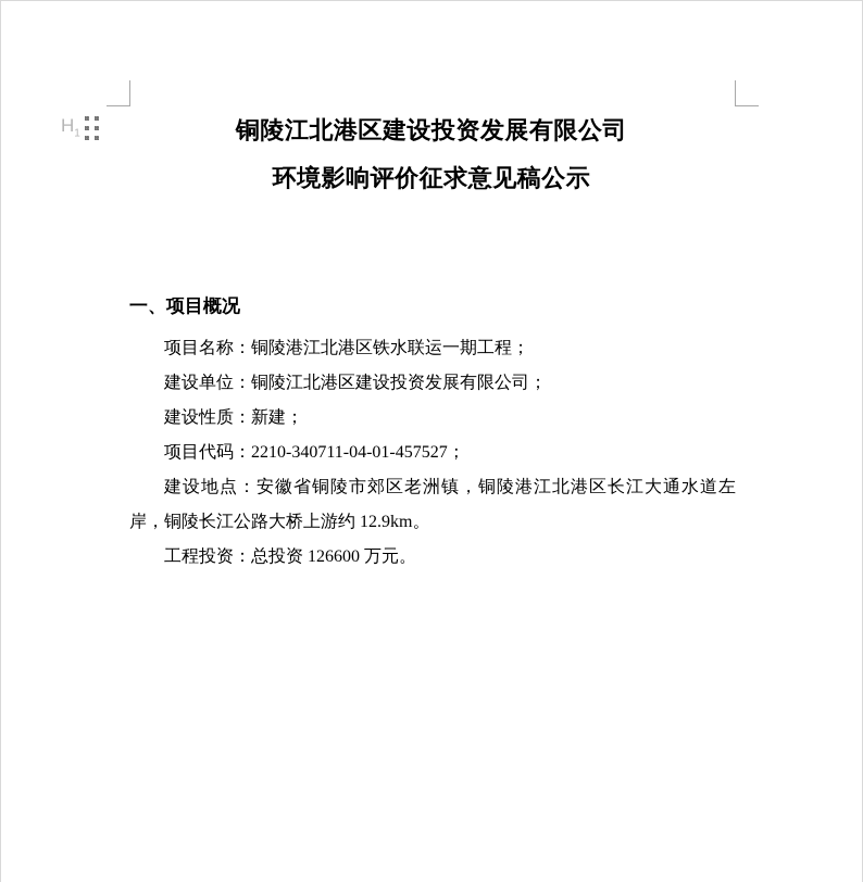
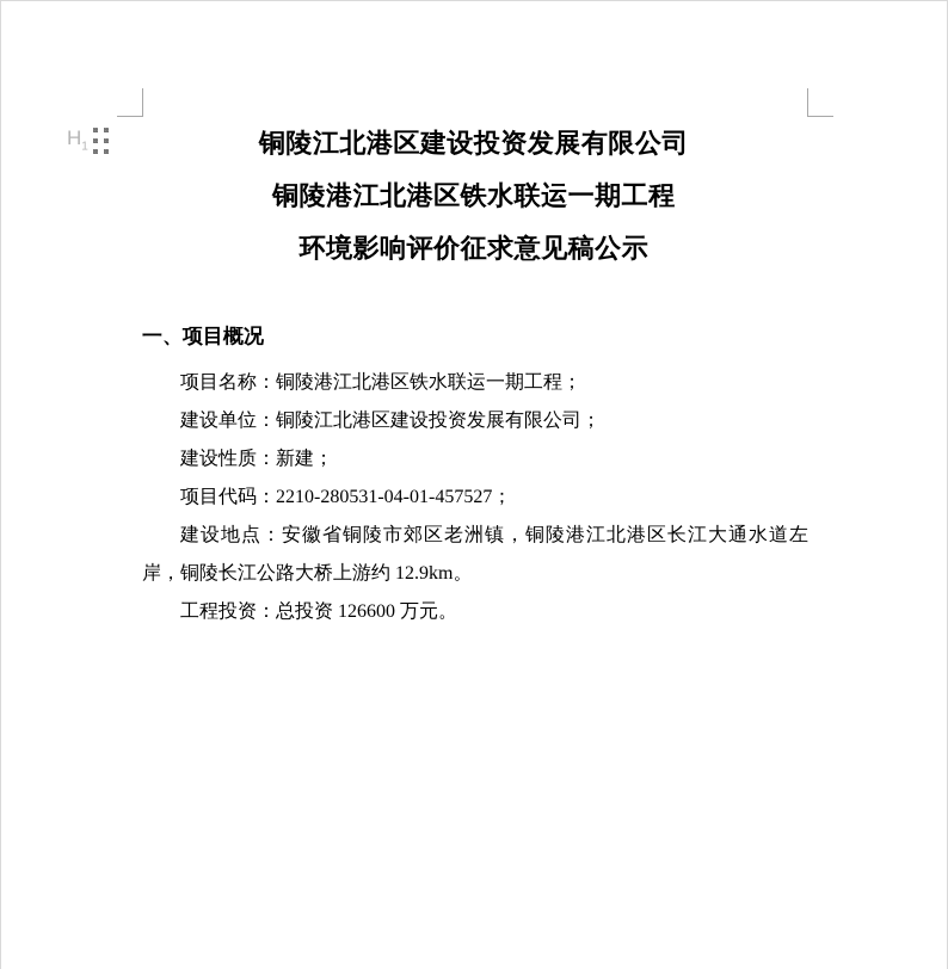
  H1
  铜陵江北港区建设投资发展有限公司
+ 铜陵港江北港区铁水联运一期工程
  环境影响评价征求意见稿公示
  一、项目概况
  项目名称：铜陵港江北港区铁水联运一期工程；
  建设单位：铜陵江北港区建设投资发展有限公司；
  建设性质：新建；
- 项目代码：2210-340711-04-01-457527；
+ 项目代码：2210-280531-04-01-457527；
  建设地点：安徽省铜陵市郊区老洲镇，铜陵港江北港区长江大通水道左岸，铜陵长江公路大桥上游约 12.9km。
  工程投资：总投资 126600 万元。
